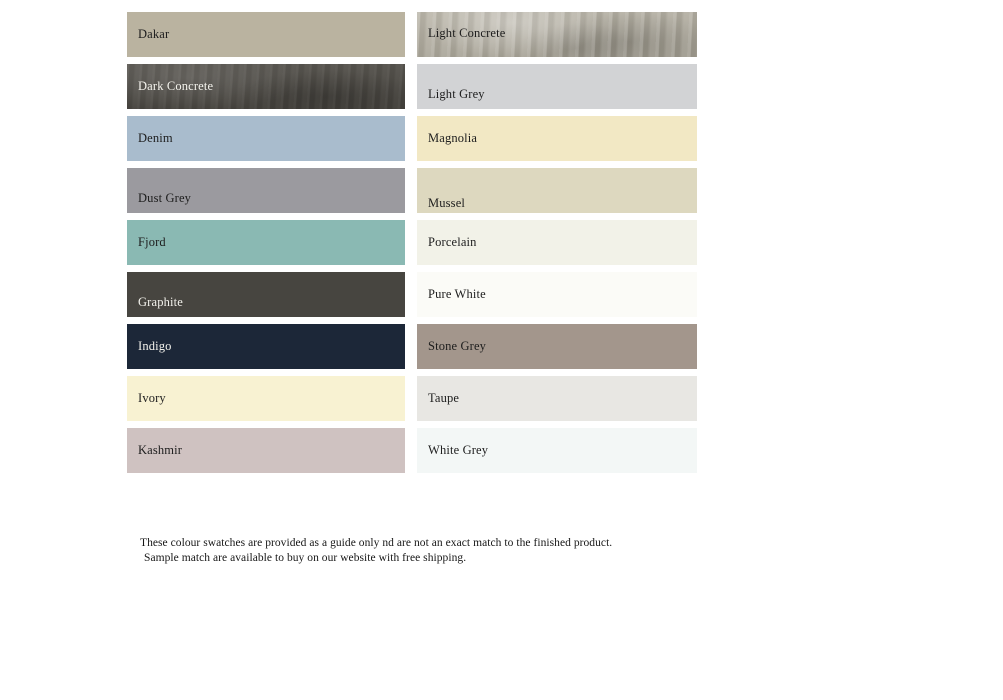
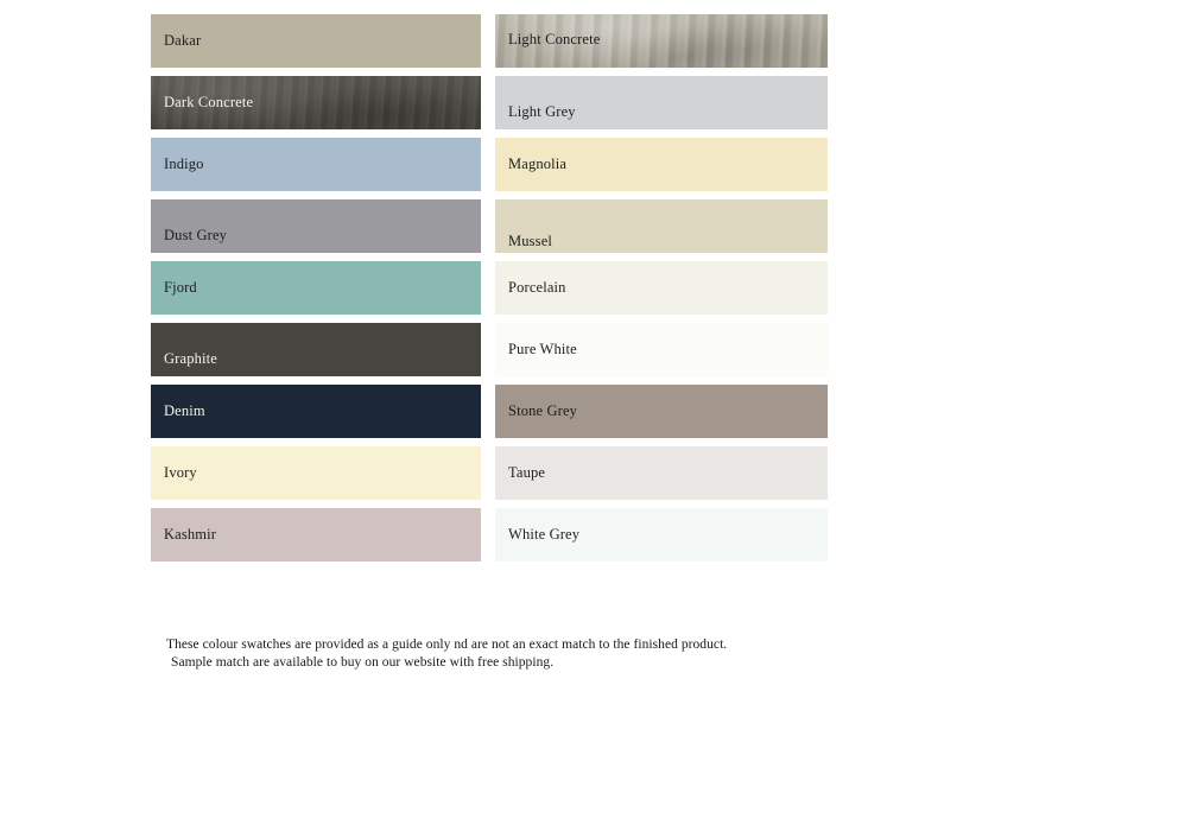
  Dakar
  Dark Concrete
- Denim
+ Indigo
  Dust Grey
  Fjord
  Graphite
- Indigo
+ Denim
  Ivory
  Kashmir
  Light Concrete
  Light Grey
  Magnolia
  Mussel
  Porcelain
  Pure White
  Stone Grey
  Taupe
  White Grey
  These colour swatches are provided as a guide only nd are not an exact match to the finished product.
  Sample match are available to buy on our website with free shipping.
